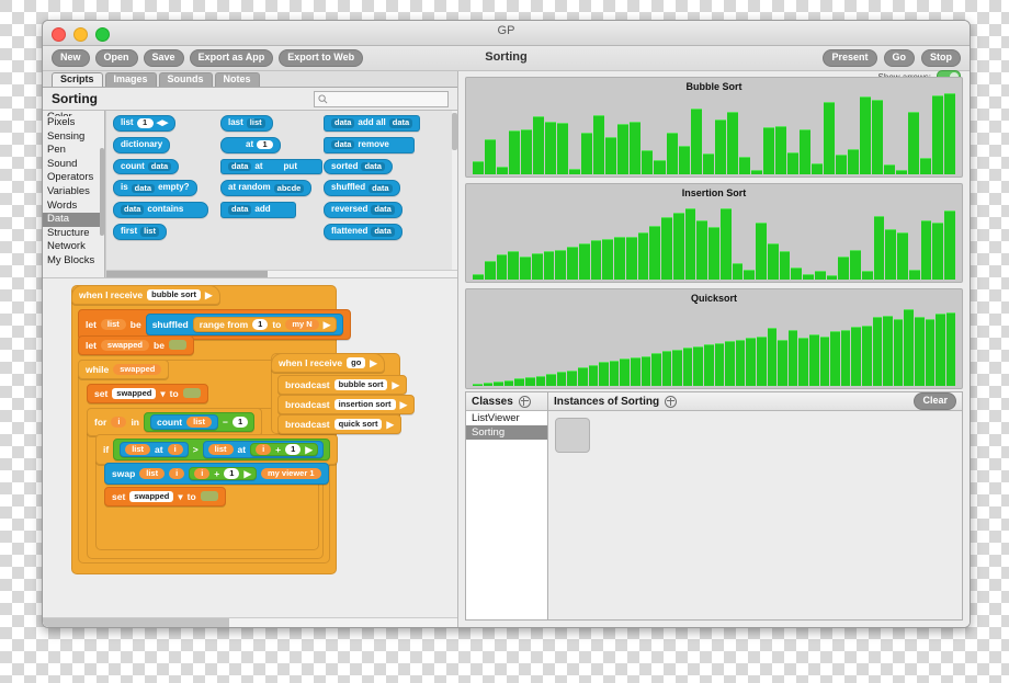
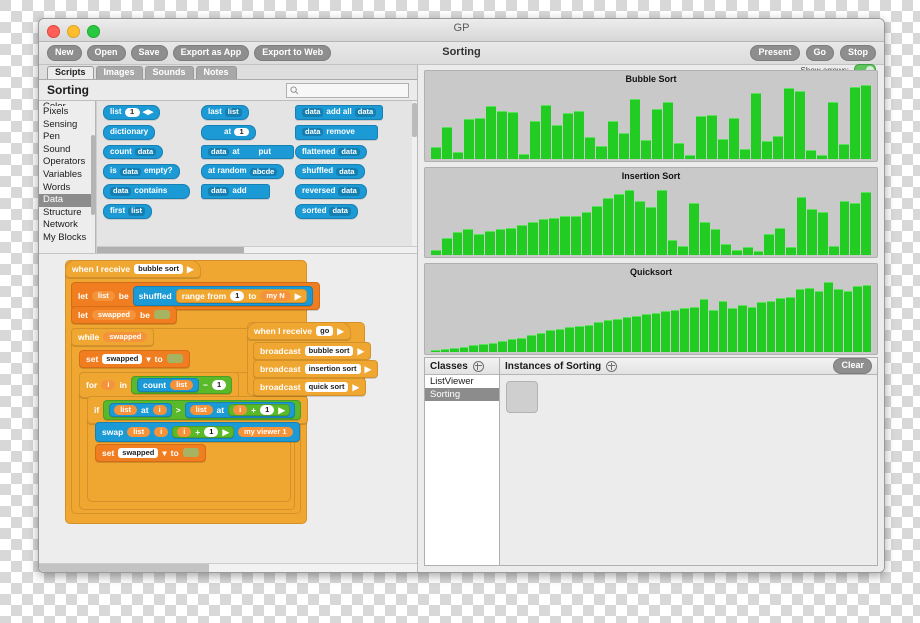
  GP
  New
  Open
  Save
  Export as App
  Export to Web
  Sorting
  Present
  Go
  Stop
  Scripts
  Images
  Sounds
  Notes
  Sorting
  Pixels
  Sensing
  Pen
  Sound
  Operators
  Variables
  Words
  Data
  Structure
  Network
  My Blocks
  list
  1
  dictionary
  count
  data
  is
  data
  empty?
  data
  contains
  first
  list
  last
  list
  at
  1
  data
  at
  put
  at random
  abcde
  data
  add
  data
  add all
  data
  data
  remove
- sorted
+ flattened
  data
  shuffled
  data
  reversed
  data
- flattened
+ sorted
  data
  when I receive
  bubble sort
  ▶
  let
  list
  be
  shuffled
  range from
  1
  to
  my N
  ▶
  let
  swapped
  be
  while
  swapped
  set
  swapped
  ▾
  to
  for
  i
  in
  count
  list
  −
  1
  if
  list
  at
  i
  >
  list
  at
  i
  +
  1
  ▶
  swap
  list
  i
  i
  +
  1
  ▶
  my viewer 1
  set
  swapped
  ▾
  to
  when I receive
  go
  ▶
  broadcast
  bubble sort
  ▶
  broadcast
  insertion sort
  ▶
  broadcast
  quick sort
  ▶
  Bubble Sort
  Insertion Sort
  Quicksort
  Classes
  ListViewer
  Sorting
  Instances of Sorting
  Clear
